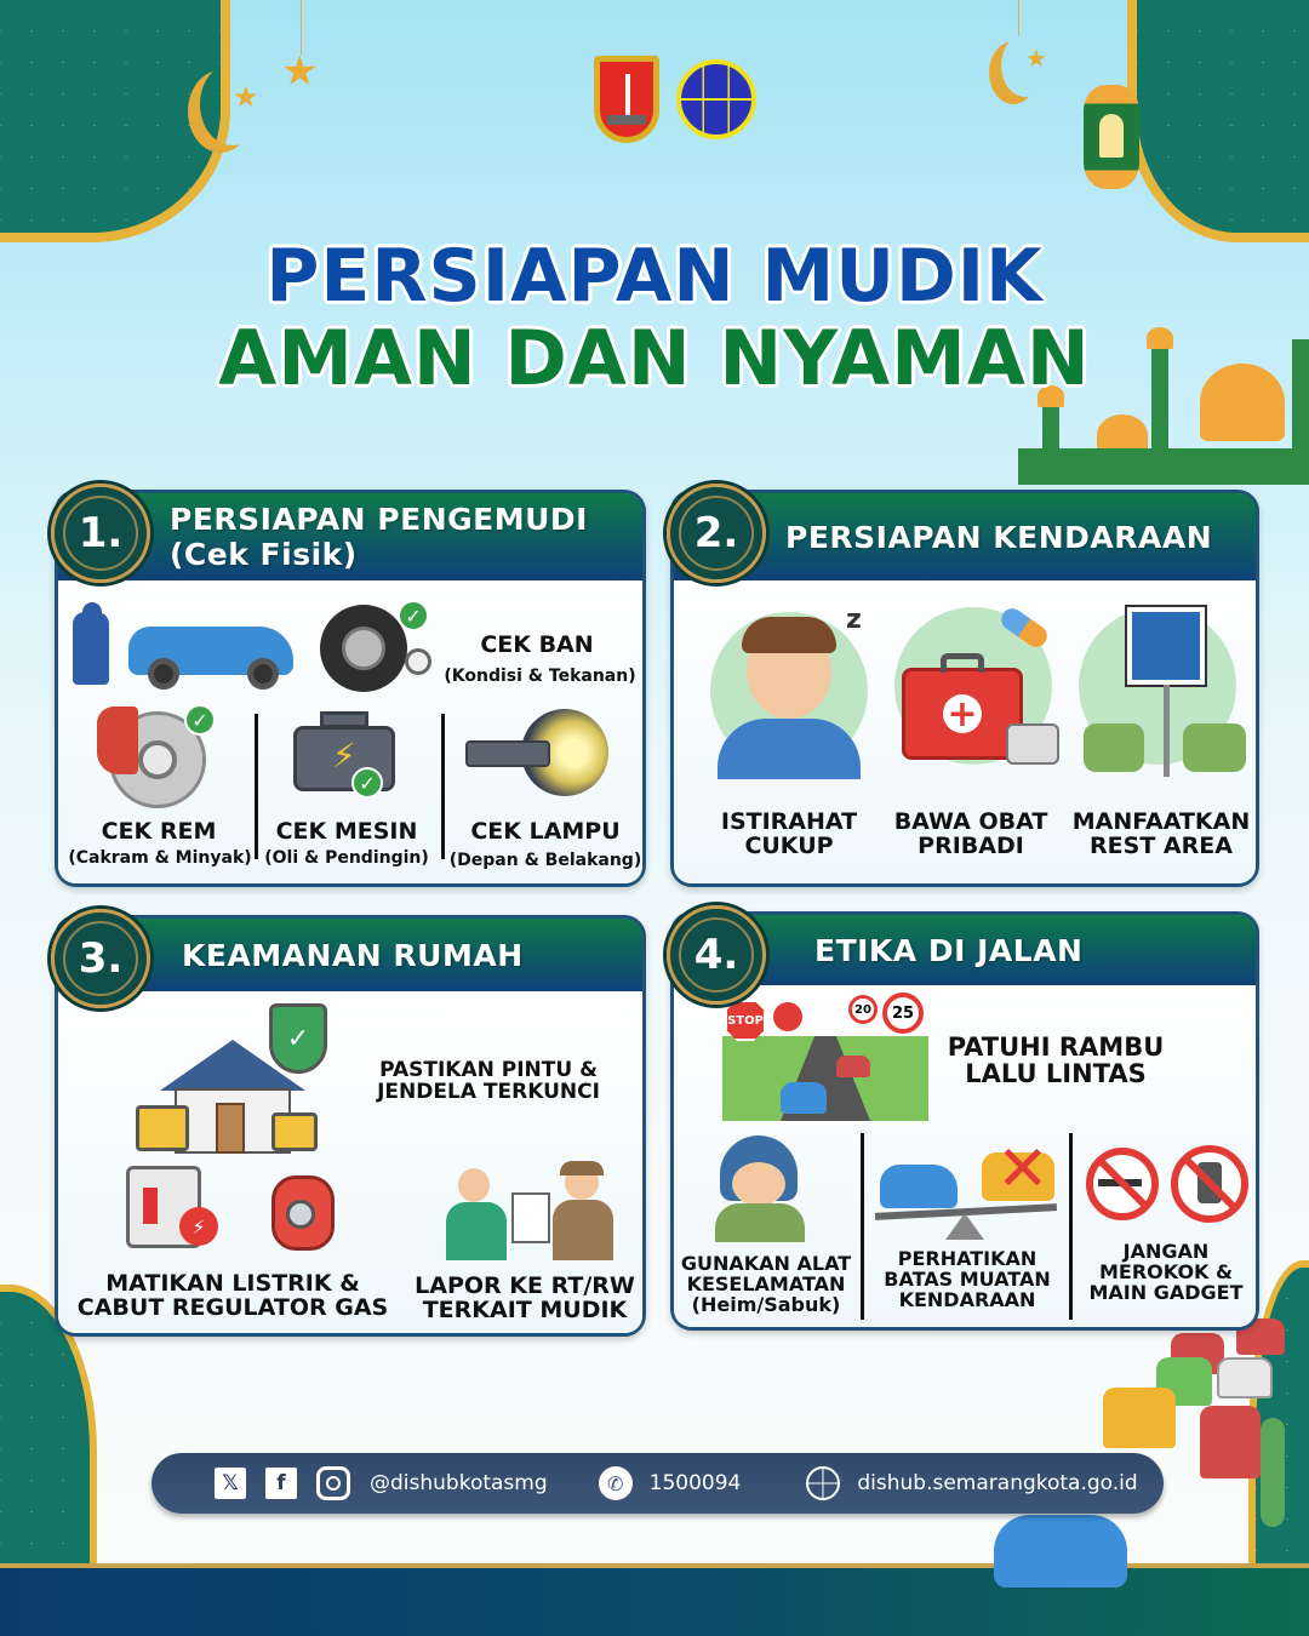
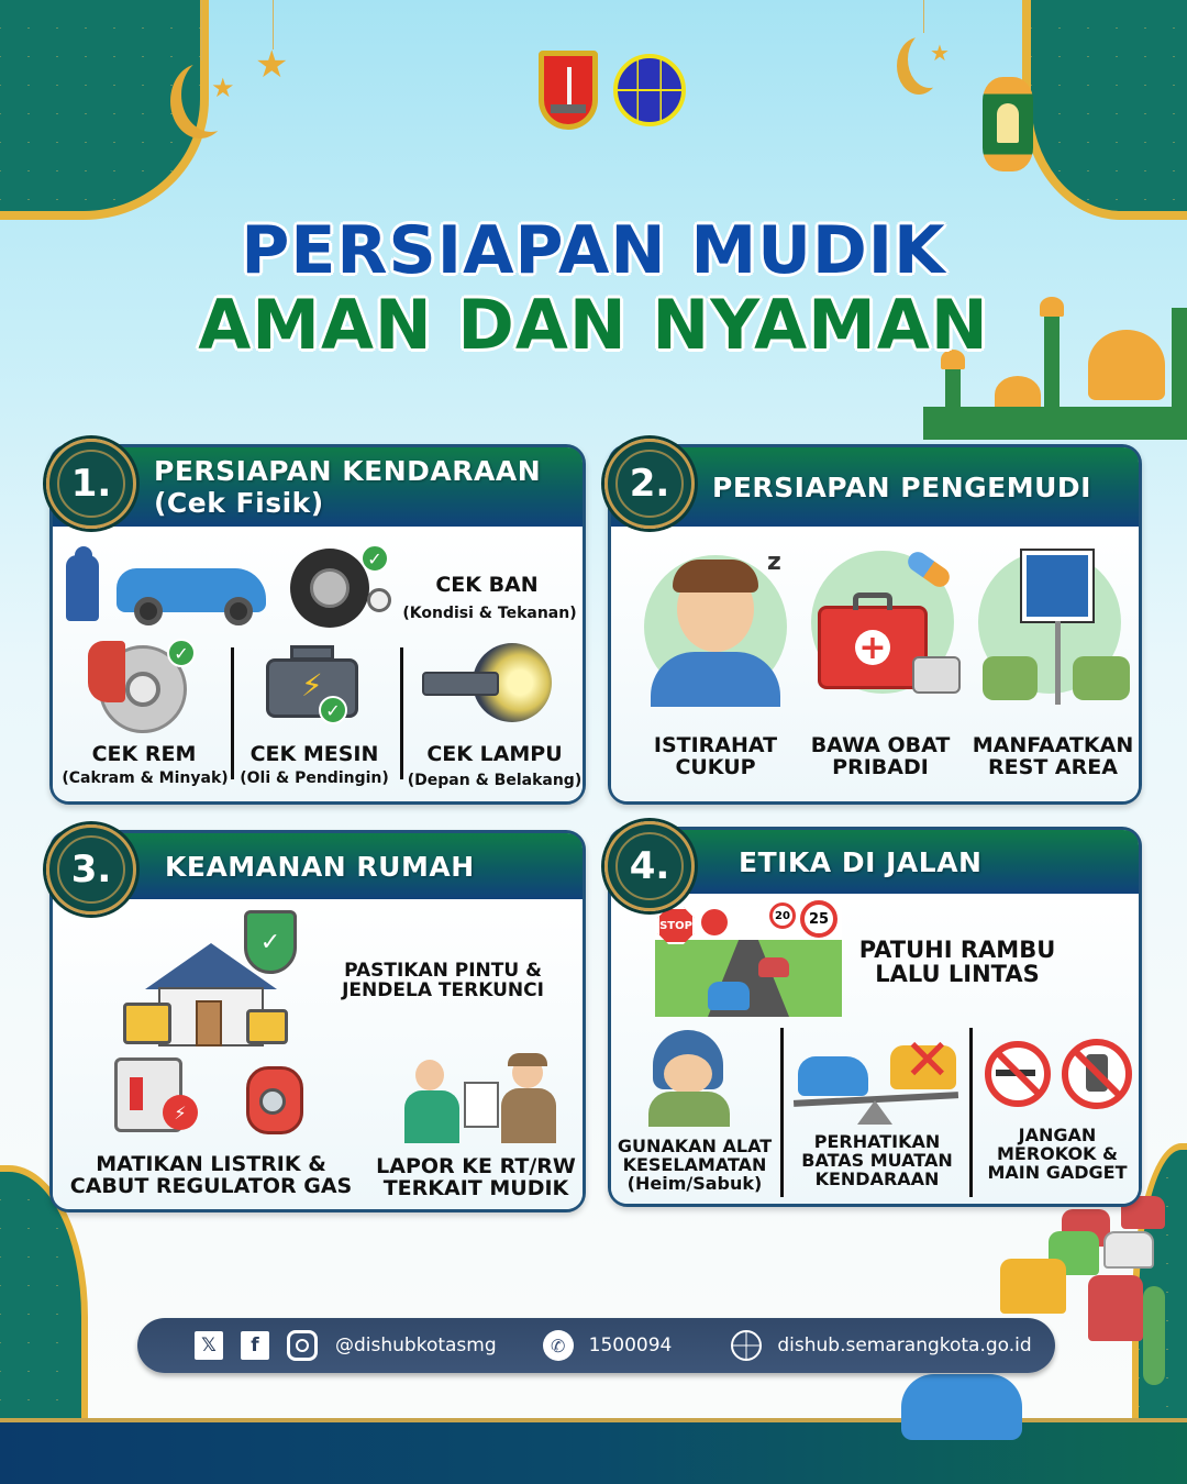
  ★
  ★
  ★
  PERSIAPAN MUDIK
  AMAN DAN NYAMAN
  1.
- PERSIAPAN PENGEMUDI
+ PERSIAPAN KENDARAAN
  (Cek Fisik)
  ✓
  CEK BAN
  (Kondisi & Tekanan)
  ✓
  ⚡
  ✓
  CEK REM
  (Cakram & Minyak)
  CEK MESIN
  (Oli & Pendingin)
  CEK LAMPU
  (Depan & Belakang)
  2.
- PERSIAPAN KENDARAAN
+ PERSIAPAN PENGEMUDI
  z
  +
  ISTIRAHAT
  CUKUP
  BAWA OBAT
  PRIBADI
  MANFAATKAN
  REST AREA
  3.
  KEAMANAN RUMAH
  ✓
  PASTIKAN PINTU &
  JENDELA TERKUNCI
  ⚡
  MATIKAN LISTRIK &
  CABUT REGULATOR GAS
  LAPOR KE RT/RW
  TERKAIT MUDIK
  4.
  ETIKA DI JALAN
  STOP
  20
  25
  PATUHI RAMBU
  LALU LINTAS
  ✕
  GUNAKAN ALAT
  KESELAMATAN
  (Heim/Sabuk)
  PERHATIKAN
  BATAS MUATAN
  KENDARAAN
  JANGAN
  MEROKOK &
  MAIN GADGET
  𝕏
  f
  @dishubkotasmg
  ✆
  1500094
  dishub.semarangkota.go.id
